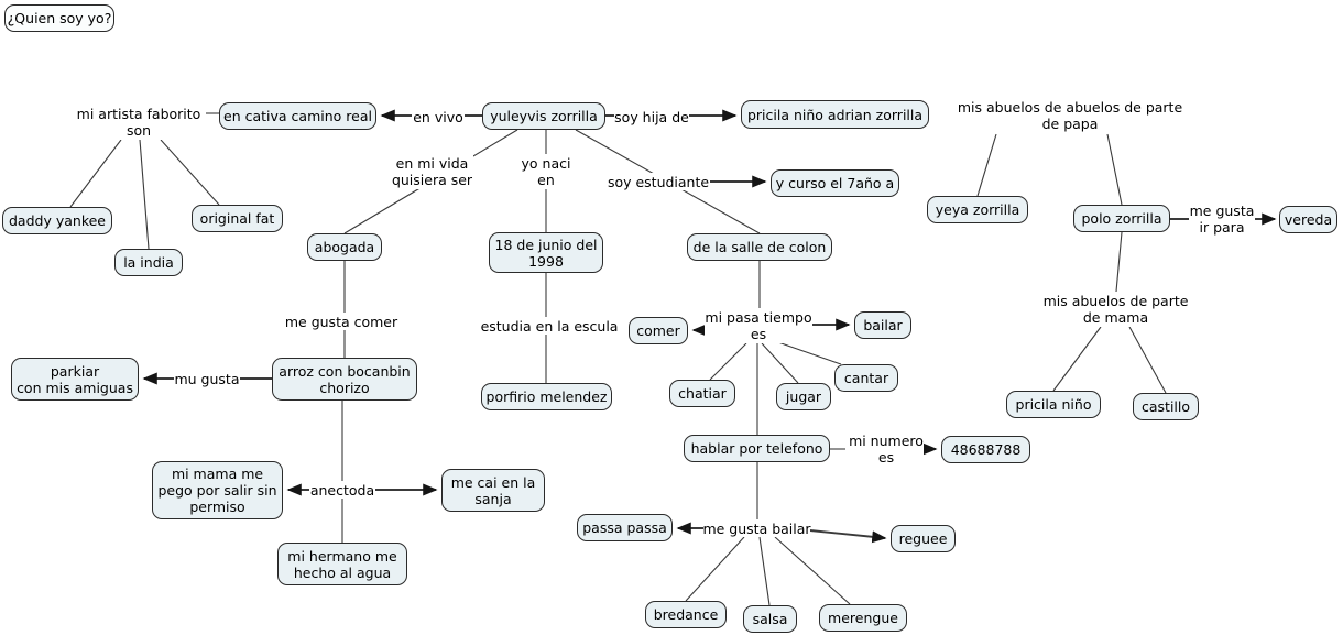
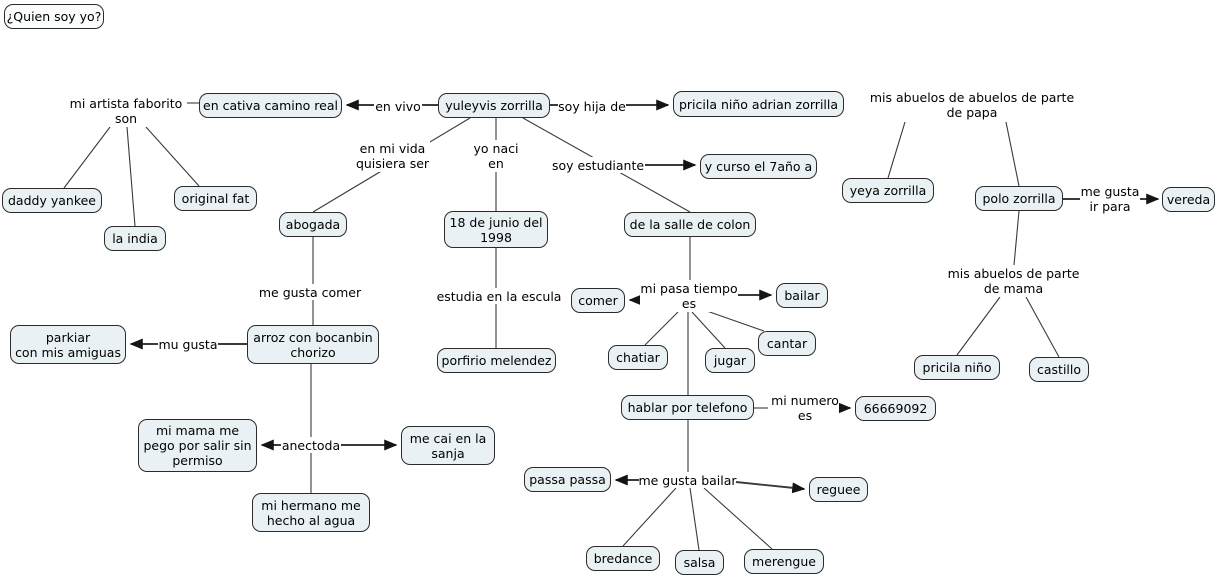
  ¿Quien soy yo?
  en cativa camino real
  yuleyvis zorrilla
  pricila niño adrian zorrilla
  daddy yankee
  la india
  original fat
  abogada
  18 de junio del
  1998
  y curso el 7año a
  de la salle de colon
  yeya zorrilla
  polo zorrilla
  vereda
  comer
  bailar
  cantar
  chatiar
  jugar
  porfirio melendez
  parkiar
  con mis amiguas
  arroz con bocanbin
  chorizo
  pricila niño
  castillo
  hablar por telefono
- 48688788
+ 66669092
  mi mama me
  pego por salir sin
  permiso
  me cai en la
  sanja
  mi hermano me
  hecho al agua
  passa passa
  reguee
  bredance
  salsa
  merengue
  mi artista faborito
  son
  en vivo
  soy hija de
  mis abuelos de abuelos de parte
  de papa
  en mi vida
  quisiera ser
  yo naci
  en
  soy estudiante
  me gusta
  ir para
  mis abuelos de parte
  de mama
  me gusta comer
  mi pasa tiempo
  es
  estudia en la escula
  mu gusta
  mi numero
  es
  anectoda
  me gusta bailar
